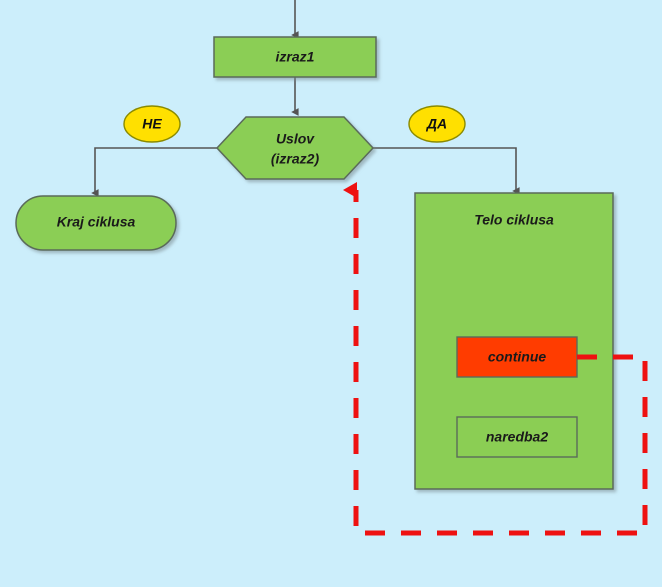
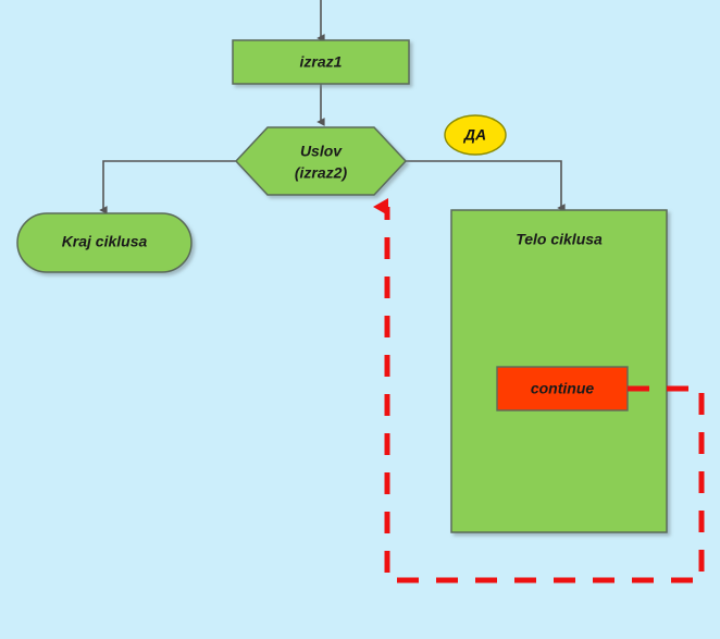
  Telo ciklusa
  izraz1
  Uslov
  (izraz2)
  Kraj ciklusa
  continue
- naredba2
- НЕ
  ДА
